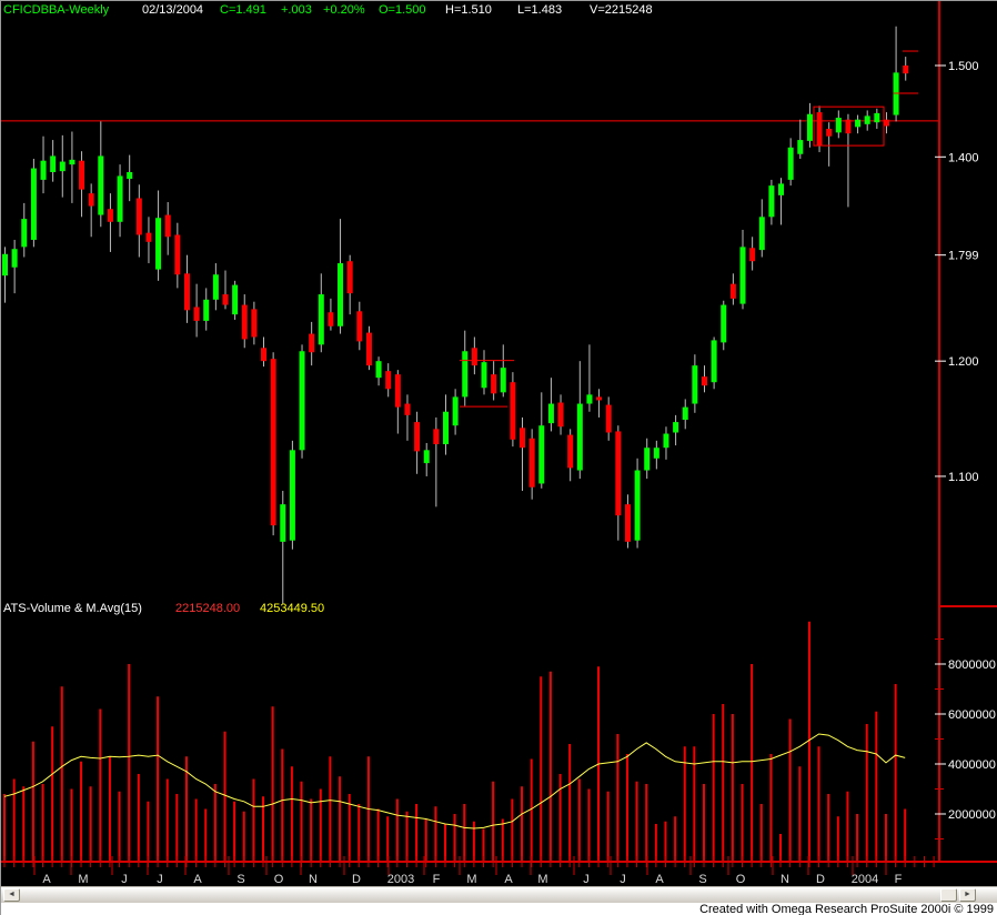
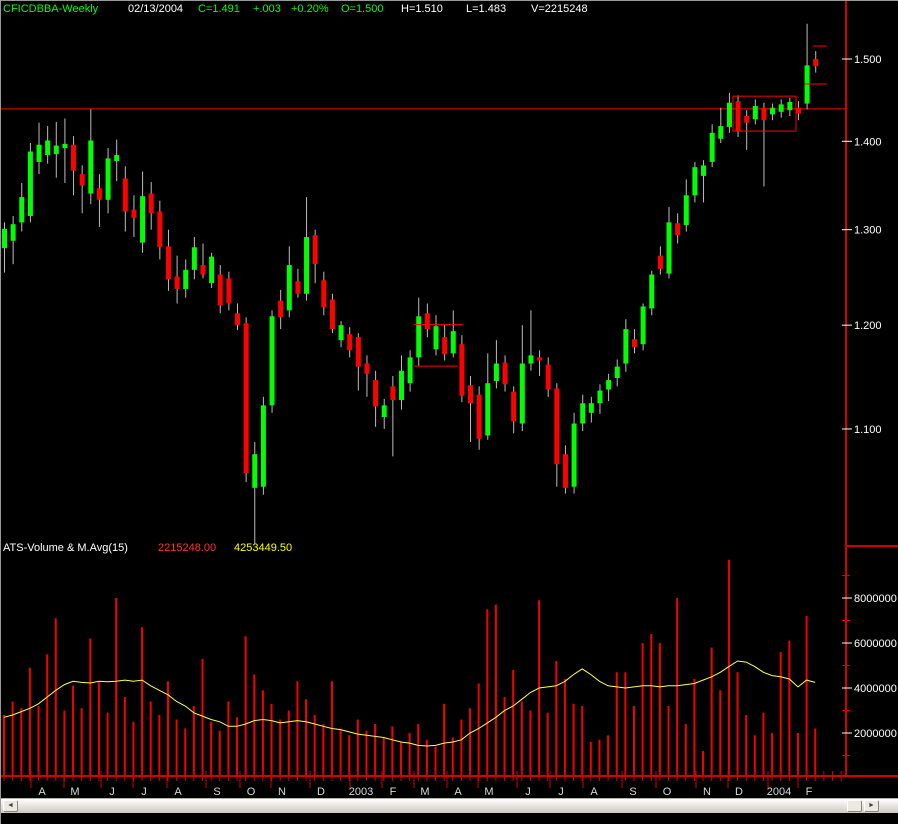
  1.500
  1.400
- 1.799
+ 1.300
  1.200
  1.100
  8000000
  6000000
  4000000
  2000000
  A
  M
  J
  J
  A
  S
  O
  N
  D
  2003
  F
  M
  A
  M
  J
  J
  A
  S
  O
  N
  D
  2004
  F
  CFICDBBA-Weekly
  02/13/2004
  C=1.491
  +.003
  +0.20%
  O=1.500
  H=1.510
  L=1.483
  V=2215248
  ATS-Volume & M.Avg(15)
  2215248.00
  4253449.50
- Created with Omega Research ProSuite 2000i © 1999
